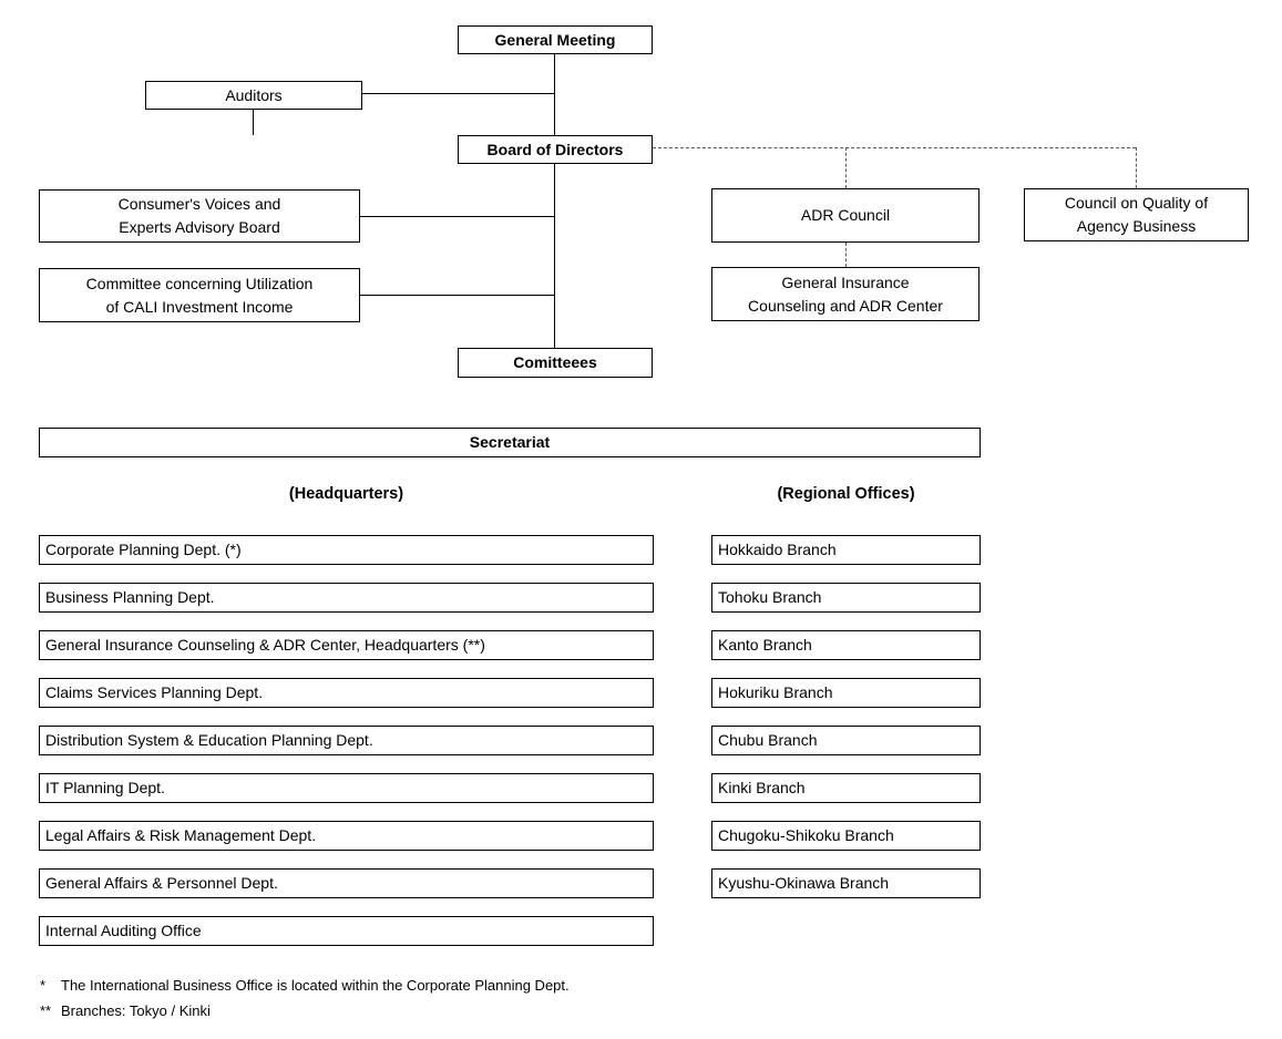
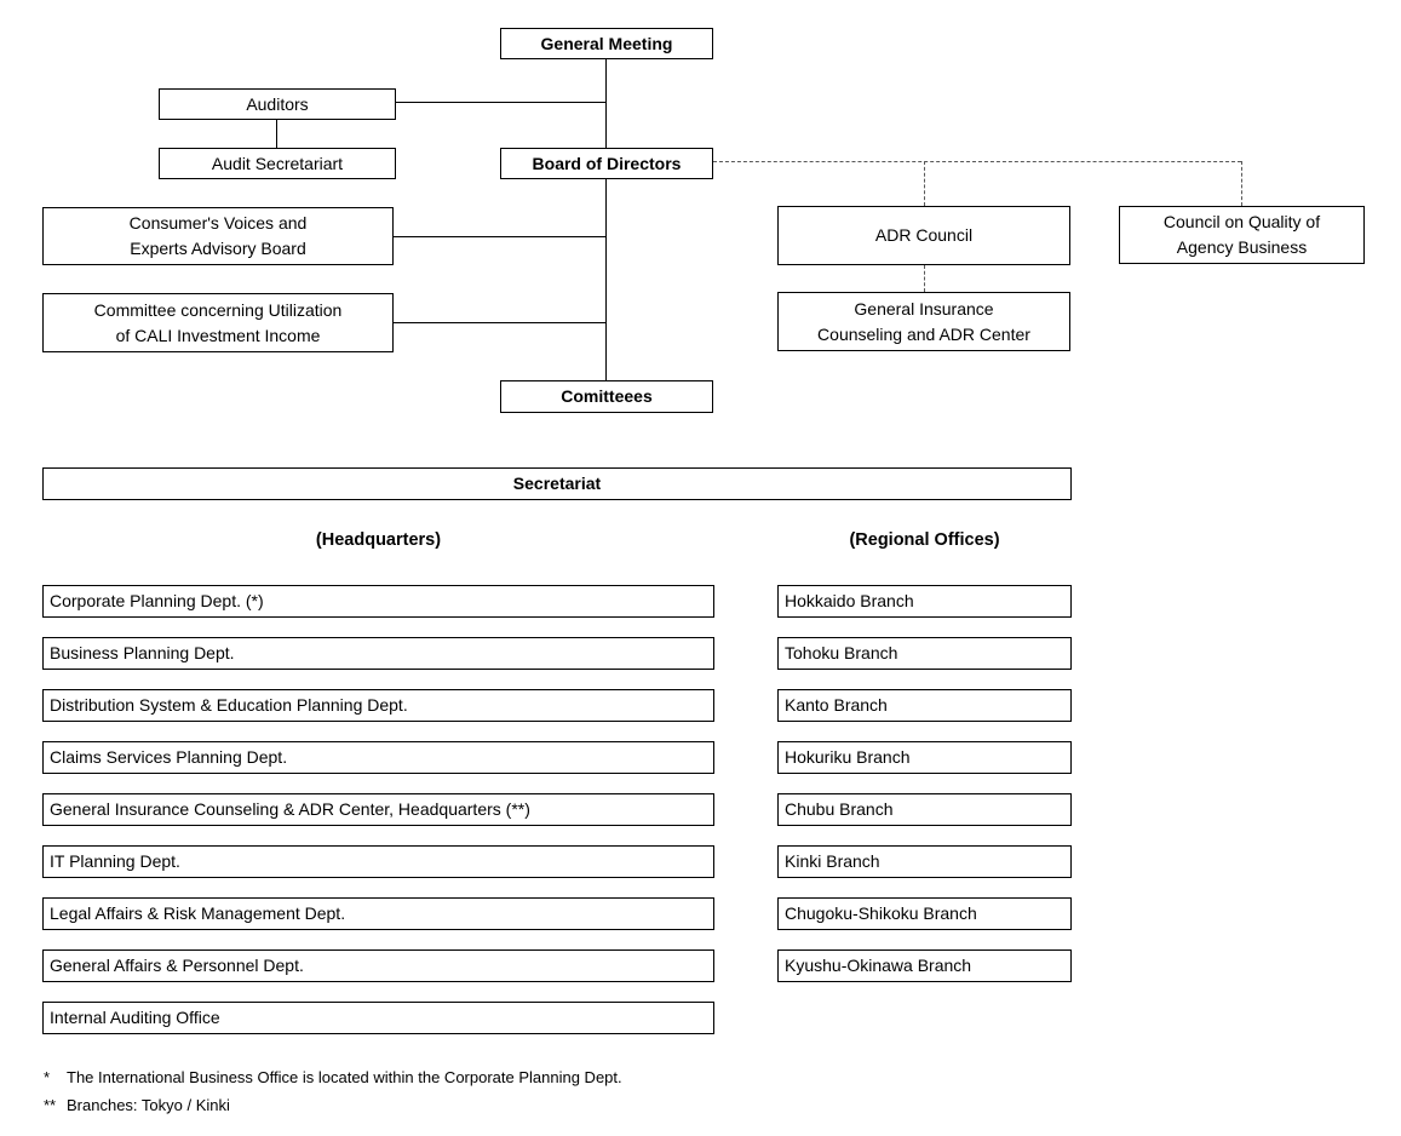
  General Meeting
  Auditors
+ Audit Secretariart
  Board of Directors
  Consumer's Voices and
  Experts Advisory Board
  ADR Council
  Council on Quality of
  Agency Business
  Committee concerning Utilization
  of CALI Investment Income
  General Insurance
  Counseling and ADR Center
  Comitteees
  Secretariat
  (Headquarters)
  (Regional Offices)
  Corporate Planning Dept. (*)
  Business Planning Dept.
- General Insurance Counseling & ADR Center, Headquarters (**)
+ Distribution System & Education Planning Dept.
  Claims Services Planning Dept.
- Distribution System & Education Planning Dept.
+ General Insurance Counseling & ADR Center, Headquarters (**)
  IT Planning Dept.
  Legal Affairs & Risk Management Dept.
  General Affairs & Personnel Dept.
  Internal Auditing Office
  Hokkaido Branch
  Tohoku Branch
  Kanto Branch
  Hokuriku Branch
  Chubu Branch
  Kinki Branch
  Chugoku-Shikoku Branch
  Kyushu-Okinawa Branch
  *
  The International Business Office is located within the Corporate Planning Dept.
  **
  Branches: Tokyo / Kinki
